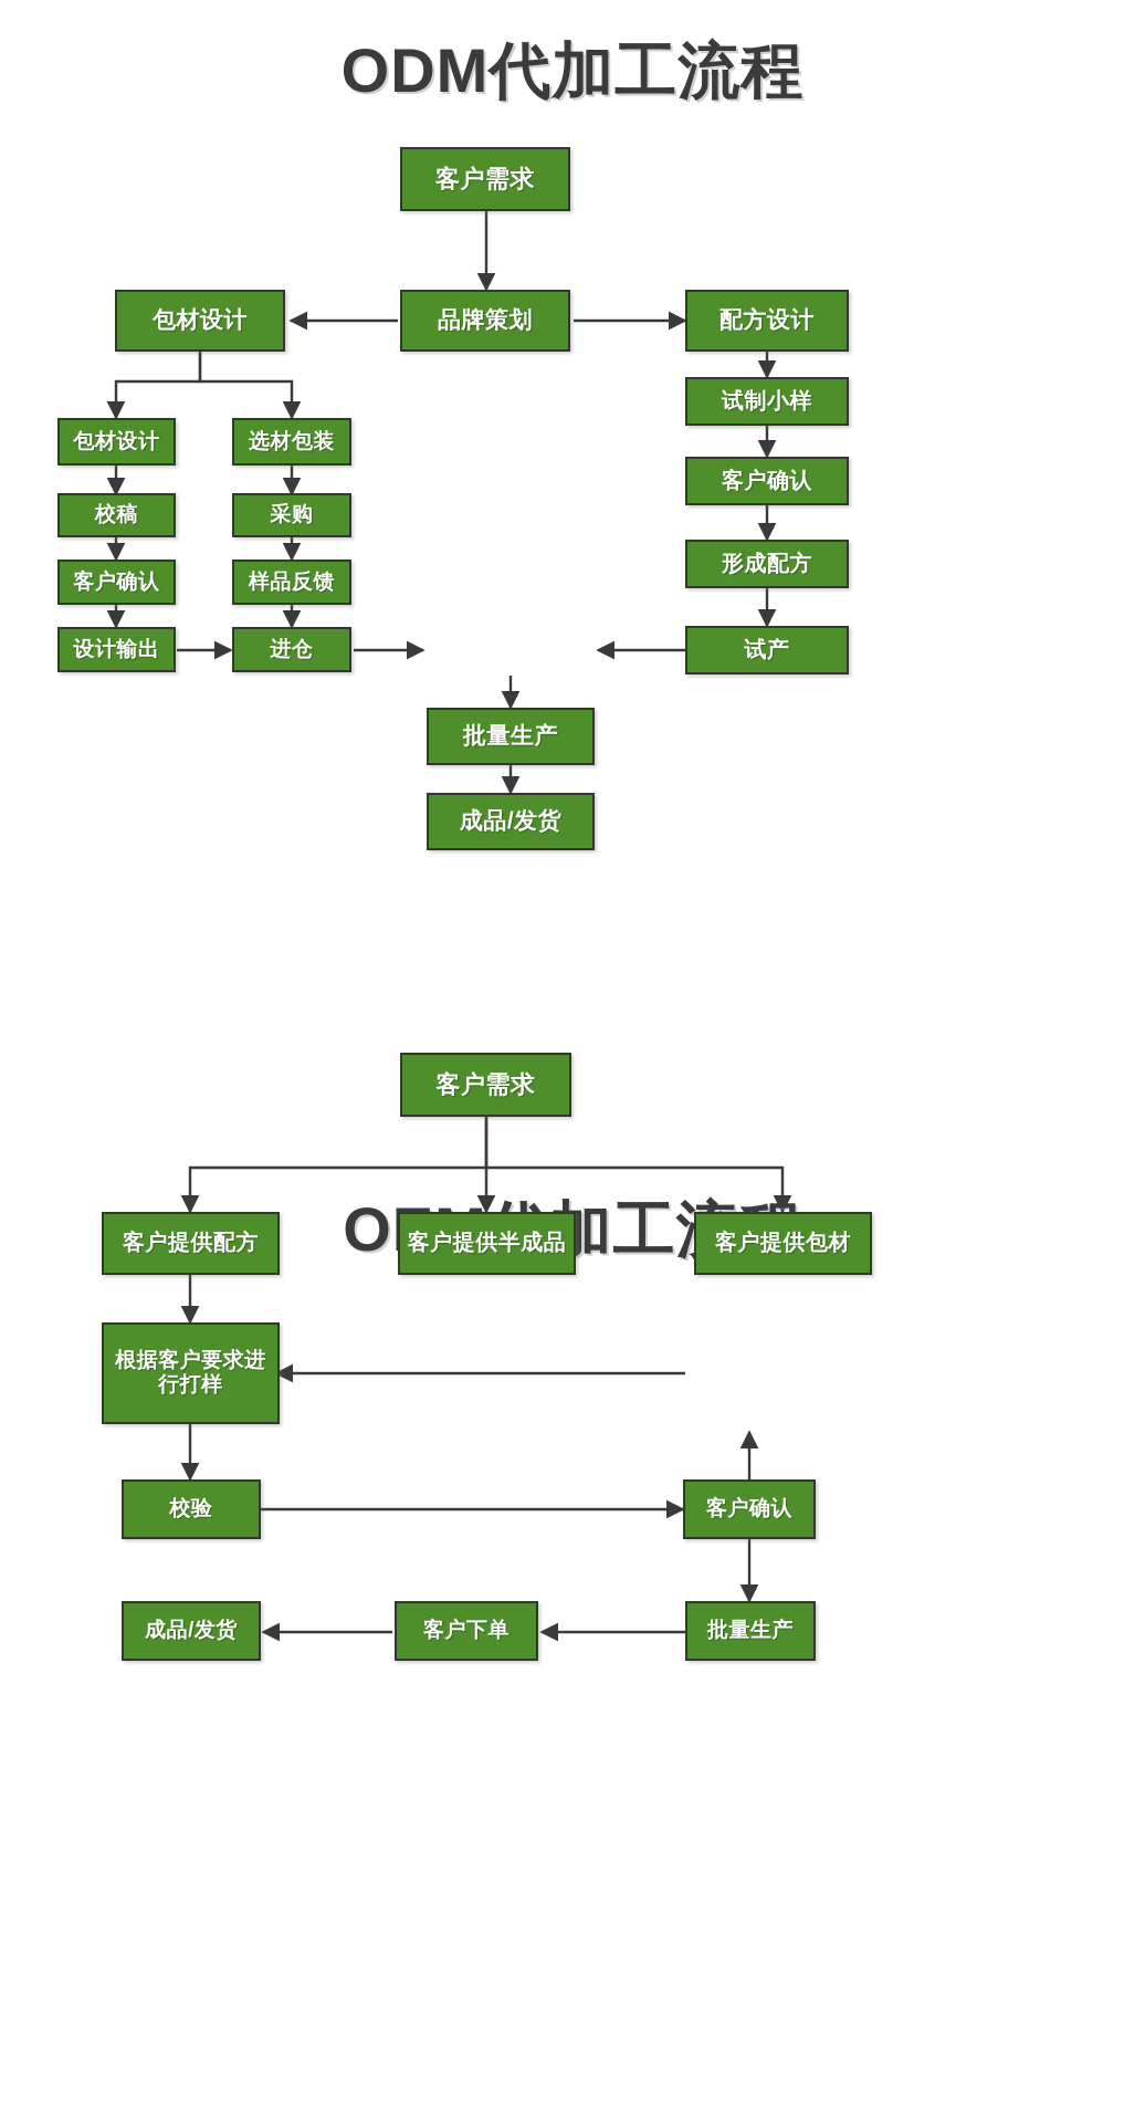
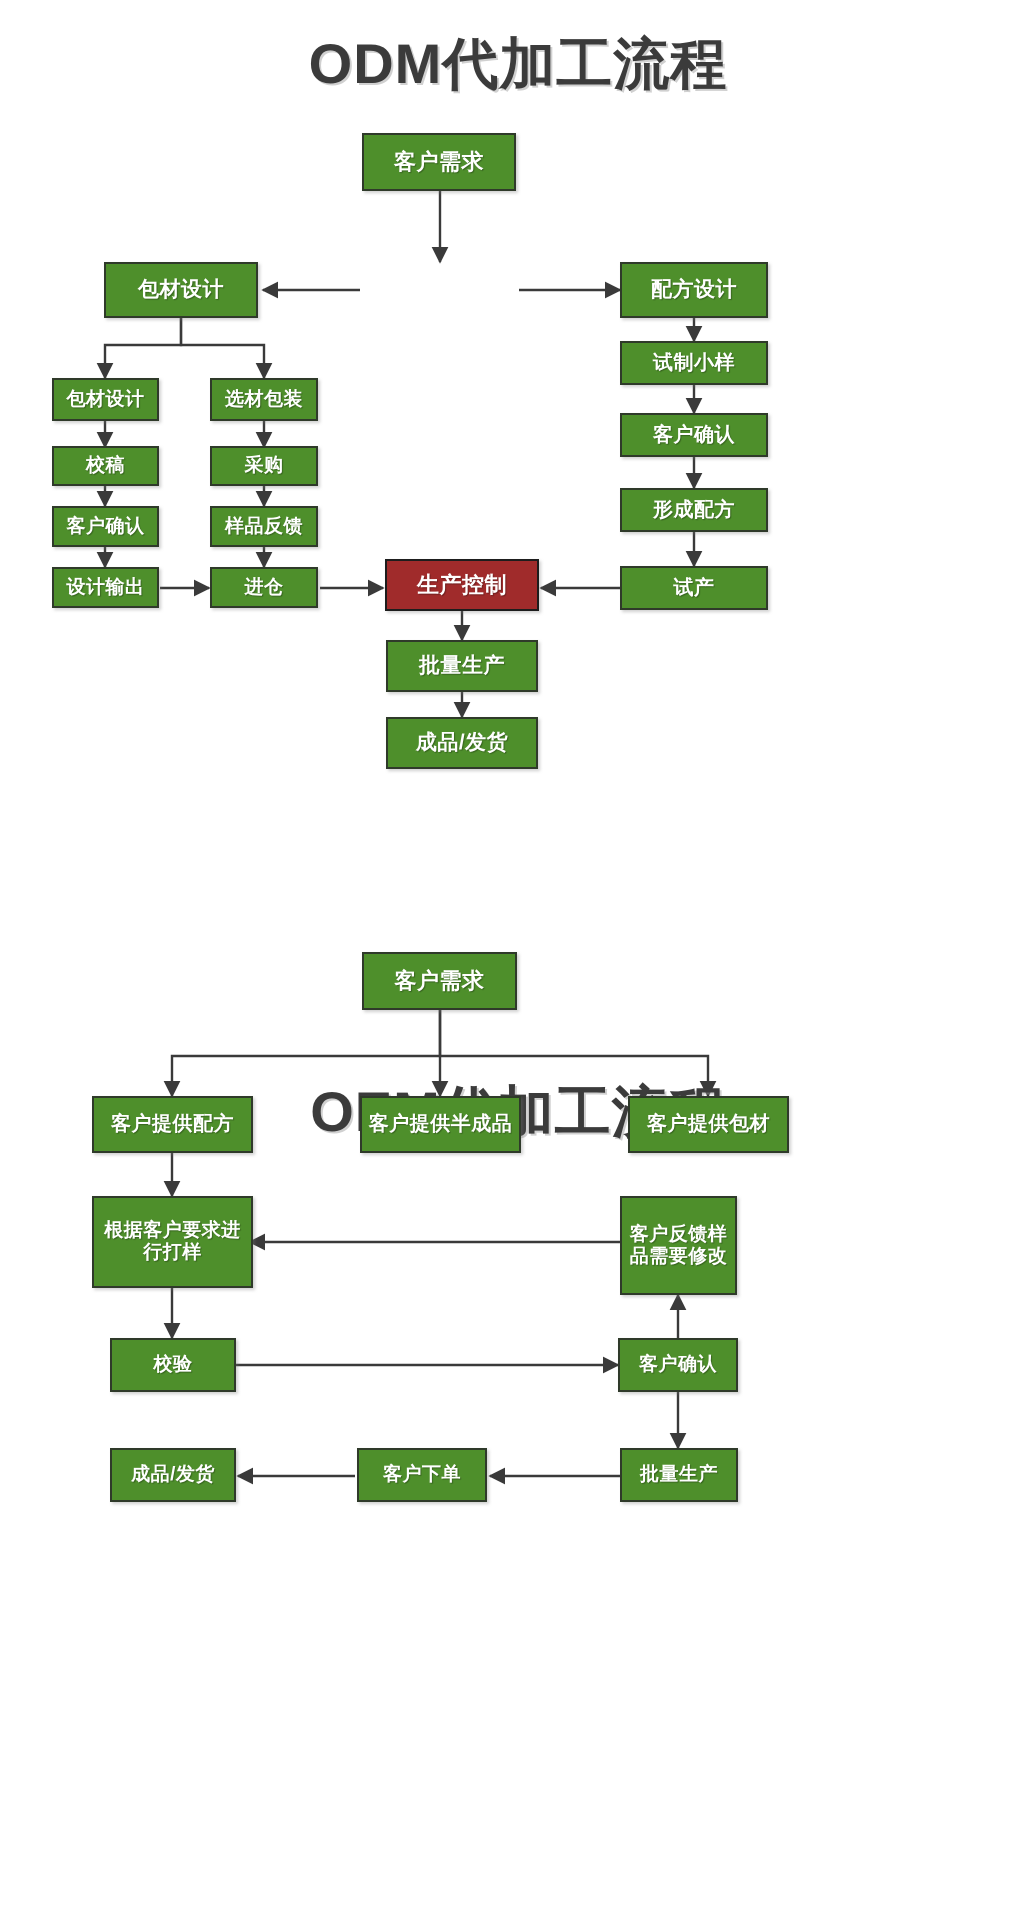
  ODM代加工流程
  客户需求
- 品牌策划
  包材设计
  配方设计
  包材设计
  选材包装
  校稿
  采购
  客户确认
  样品反馈
  设计输出
  进仓
+ 生产控制
  试制小样
  客户确认
  形成配方
  试产
  批量生产
  成品/发货
  客户需求
  客户提供配方
  客户提供半成品
  客户提供包材
  根据客户要求进行打样
+ 客户反馈样品需要修改
  校验
  客户确认
  成品/发货
  客户下单
  批量生产
